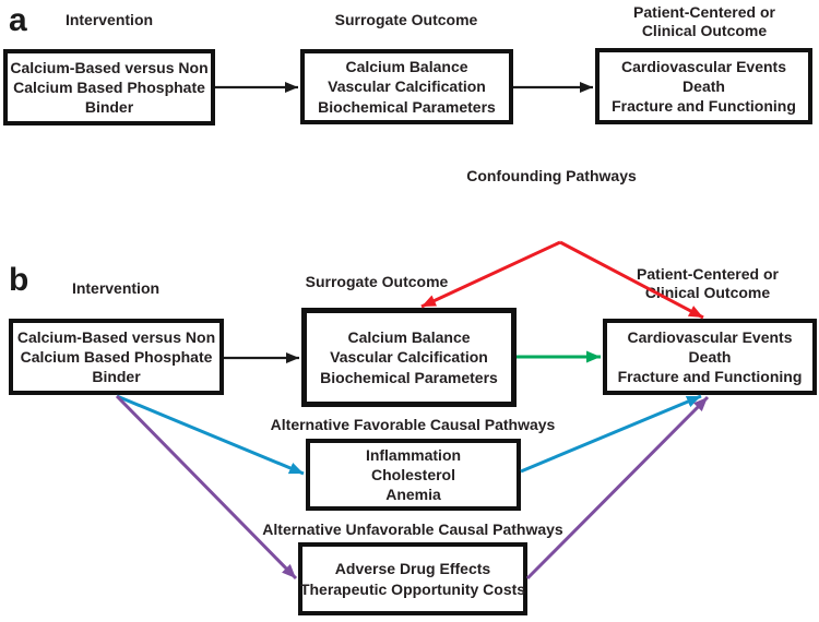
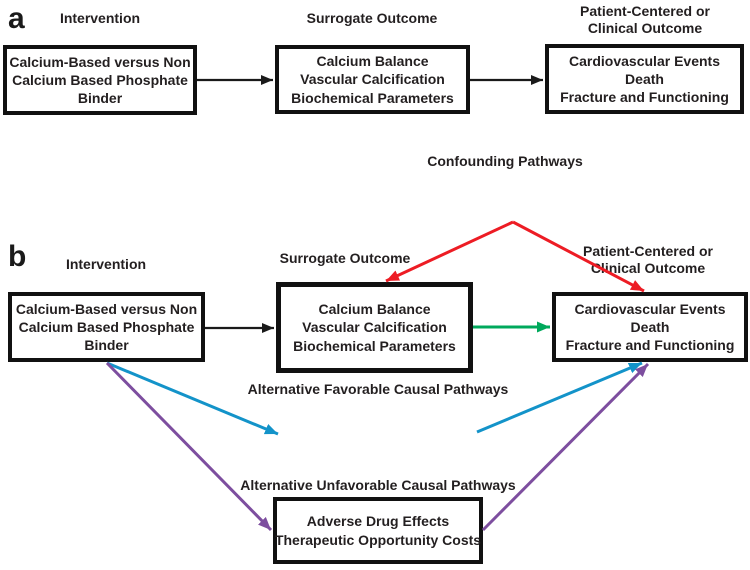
  a
  Intervention
  Surrogate Outcome
  Patient-Centered or
  Clinical Outcome
  Calcium-Based versus Non
  Calcium Based Phosphate
  Binder
  Calcium Balance
  Vascular Calcification
  Biochemical Parameters
  Cardiovascular Events
  Death
  Fracture and Functioning
  b
  Confounding Pathways
  Intervention
  Surrogate Outcome
  Patient-Centered or
  Clinical Outcome
  Alternative Favorable Causal Pathways
  Alternative Unfavorable Causal Pathways
  Calcium-Based versus Non
  Calcium Based Phosphate
  Binder
  Calcium Balance
  Vascular Calcification
  Biochemical Parameters
  Cardiovascular Events
  Death
  Fracture and Functioning
- Inflammation
- Cholesterol
- Anemia
  Adverse Drug Effects
  Therapeutic Opportunity Costs
